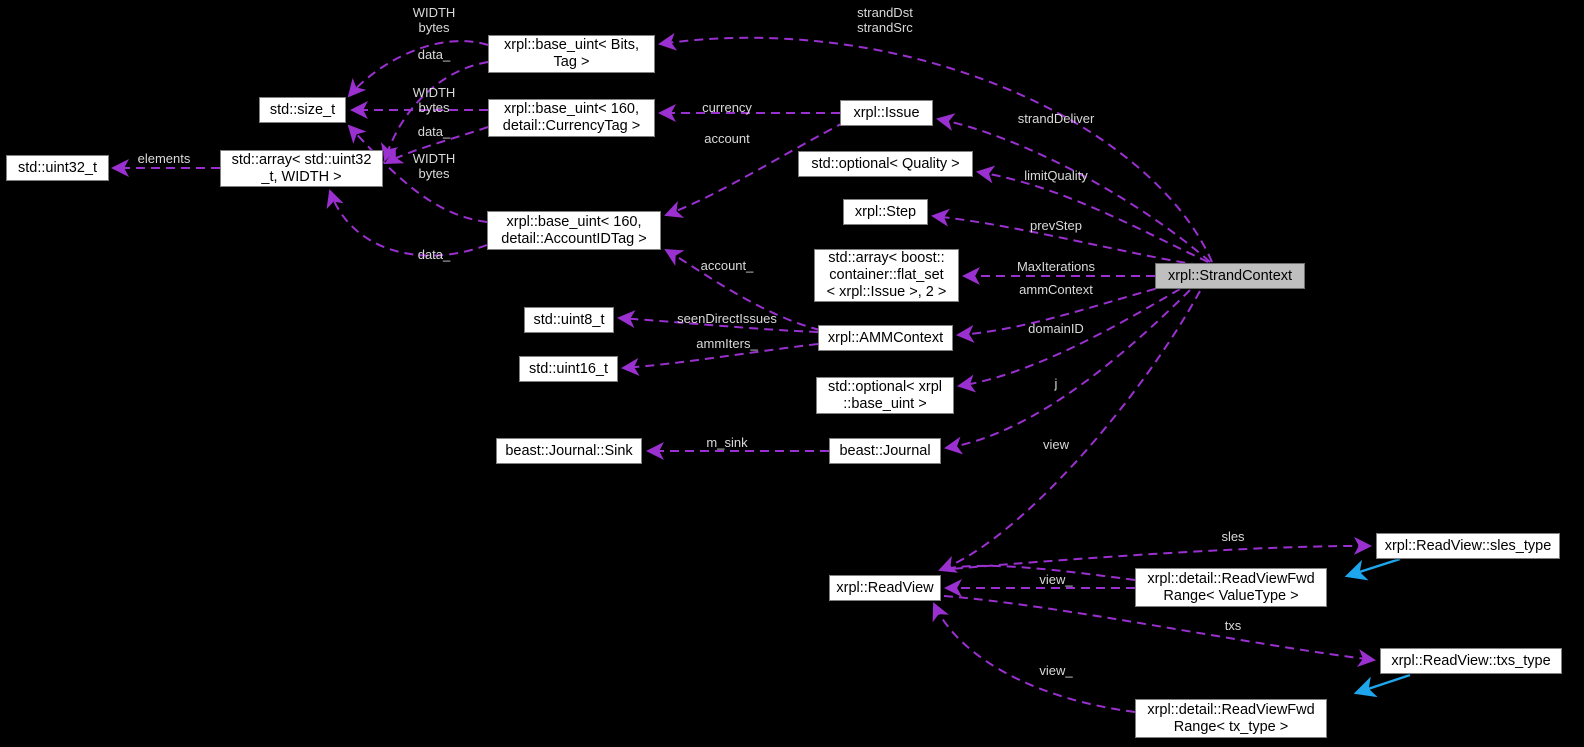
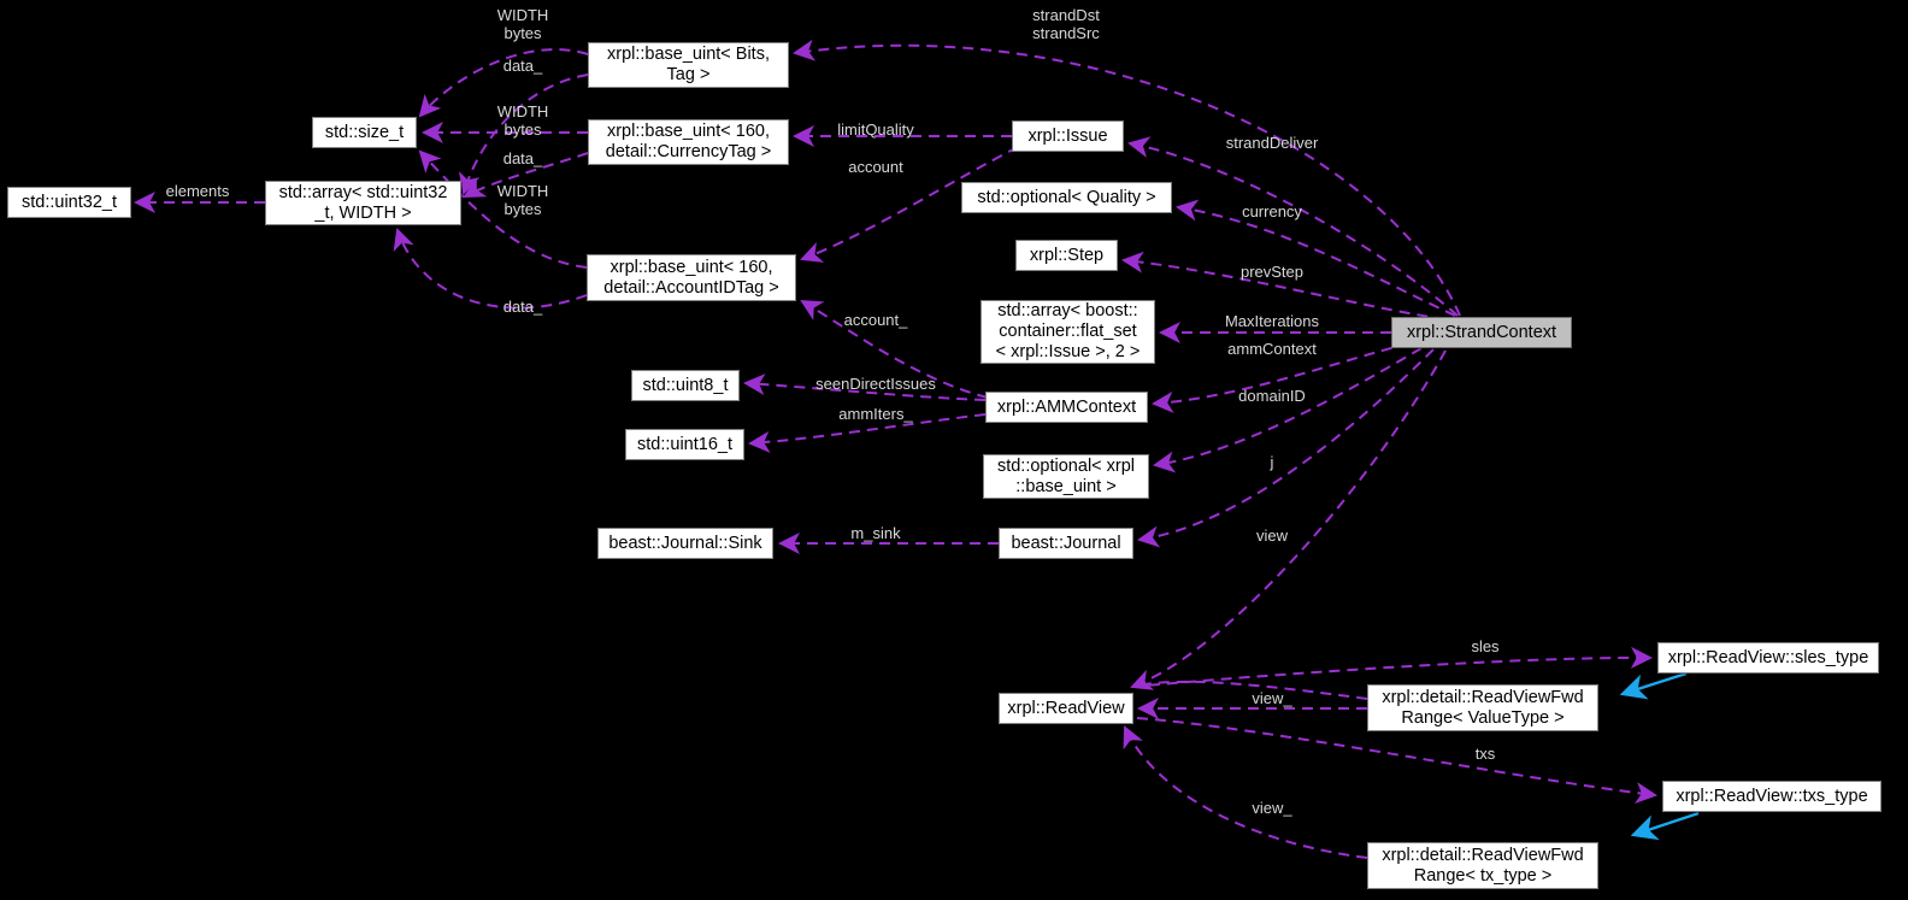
  std::uint32_t
  std::size_t
  std::array< std::uint32
  _t, WIDTH >
  xrpl::base_uint< Bits,
  Tag >
  xrpl::base_uint< 160,
  detail::CurrencyTag >
  xrpl::base_uint< 160,
  detail::AccountIDTag >
  xrpl::Issue
  std::optional< Quality >
  xrpl::Step
  std::array< boost::
  container::flat_set
  < xrpl::Issue >, 2 >
  std::uint8_t
  xrpl::AMMContext
  std::uint16_t
  std::optional< xrpl
  ::base_uint >
  beast::Journal::Sink
  beast::Journal
  xrpl::StrandContext
  xrpl::ReadView
  xrpl::ReadView::sles_type
  xrpl::detail::ReadViewFwd
  Range< ValueType >
  xrpl::ReadView::txs_type
  xrpl::detail::ReadViewFwd
  Range< tx_type >
  WIDTH
  bytes
  data_
  WIDTH
  bytes
  data_
  WIDTH
  bytes
  data_
  elements
  strandDst
  strandSrc
- currency
+ limitQuality
  account
  strandDeliver
- limitQuality
+ currency
  prevStep
  account_
  MaxIterations
  ammContext
  seenDirectIssues
  domainID
  ammIters_
  j
  m_sink
  view
  sles
  view_
  txs
  view_
